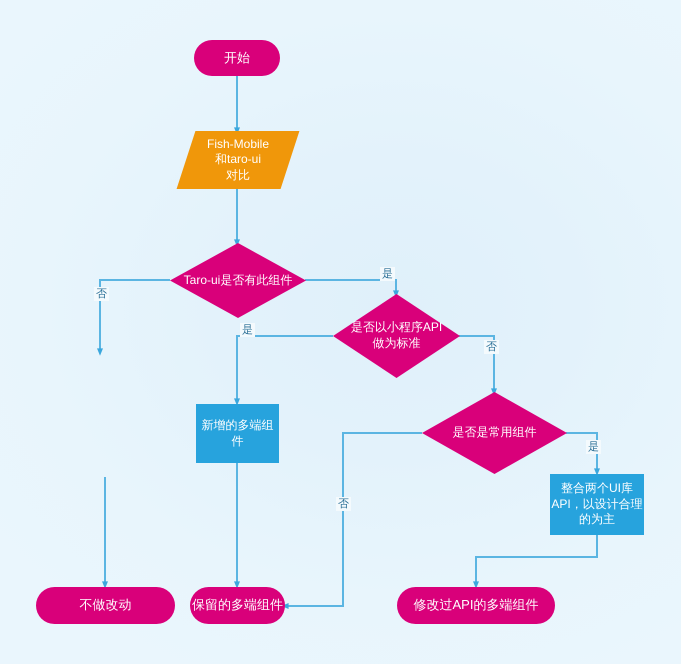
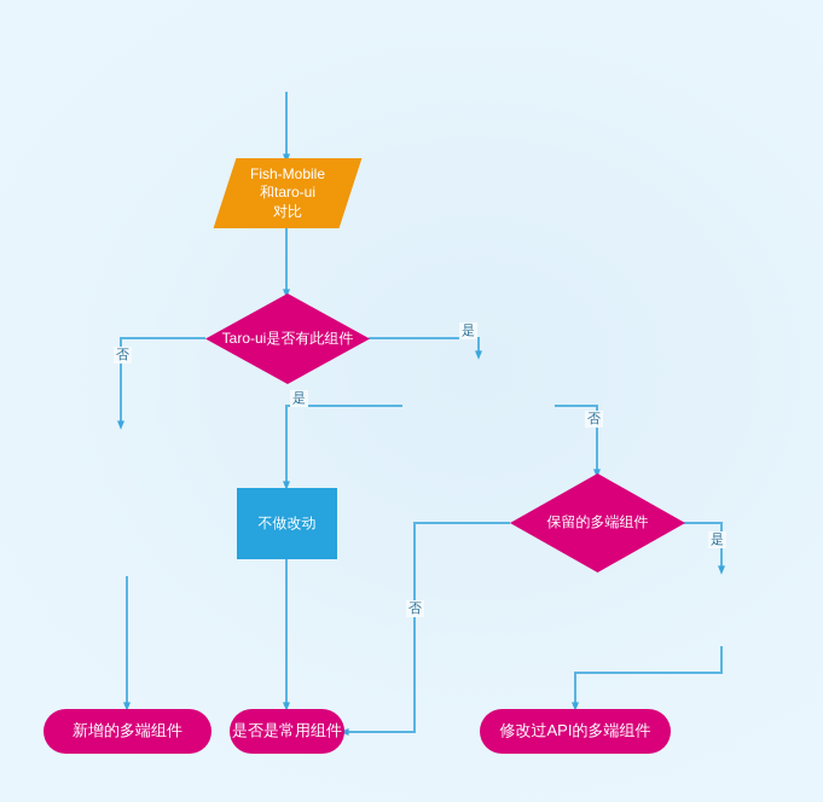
- 开始
  Fish-Mobile
  和taro-ui
  对比
  Taro-ui是否有此组件
- 是否以小程序API
- 做为标准
- 是否是常用组件
+ 保留的多端组件
- 新增的多端组件
+ 不做改动
- 整合两个UI库
- API，以设计合理
- 的为主
- 不做改动
+ 新增的多端组件
- 保留的多端组件
+ 是否是常用组件
  修改过API的多端组件
  否
  是
  是
  否
  是
  否
